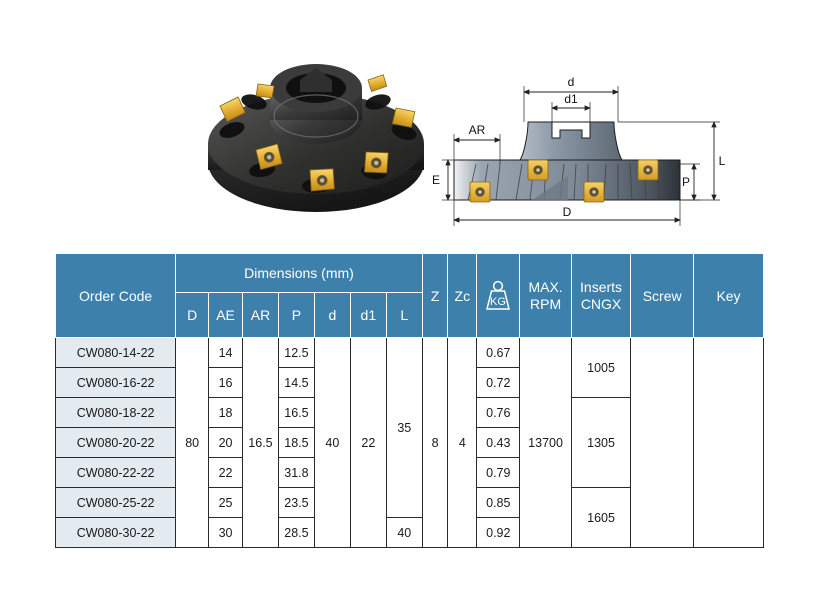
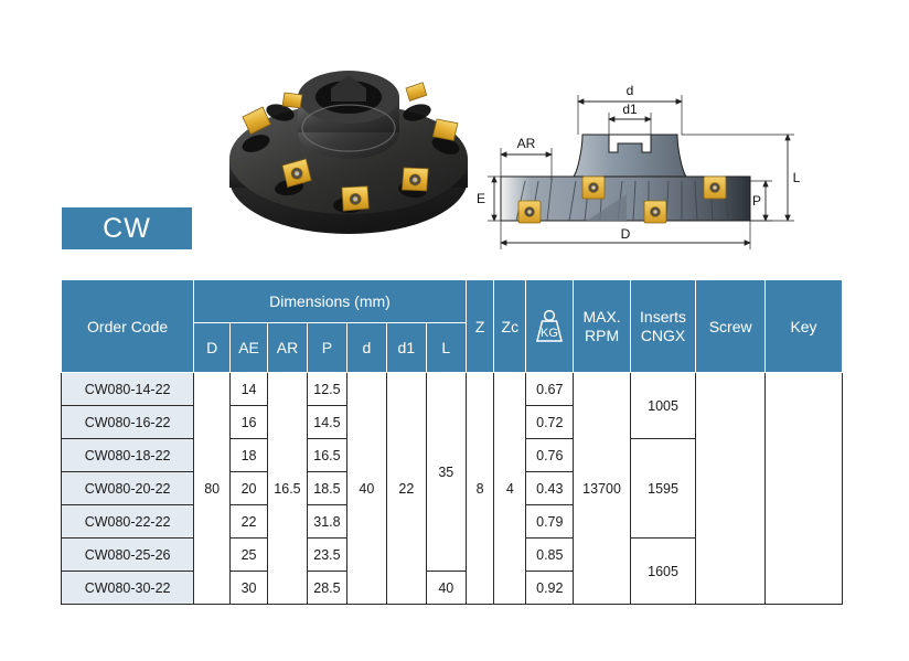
  d
  d1
  AR
  L
  P
  D
+ CW
  Order Code	Dimensions (mm)	Z	Zc	KG	MAX. RPM	Inserts CNGX	Screw	Key
  D	AE	AR	P	d	d1	L
  CW080-14-22	80	14	16.5	12.5	40	22	35	8	4	0.67	13700	1005
  CW080-16-22	16	14.5	0.72
- CW080-18-22	18	16.5	0.76	1305
+ CW080-18-22	18	16.5	0.76	1595
  CW080-20-22	20	18.5	0.43
  CW080-22-22	22	31.8	0.79
- CW080-25-22	25	23.5	0.85	1605
+ CW080-25-26	25	23.5	0.85	1605
  CW080-30-22	30	28.5	40	0.92
